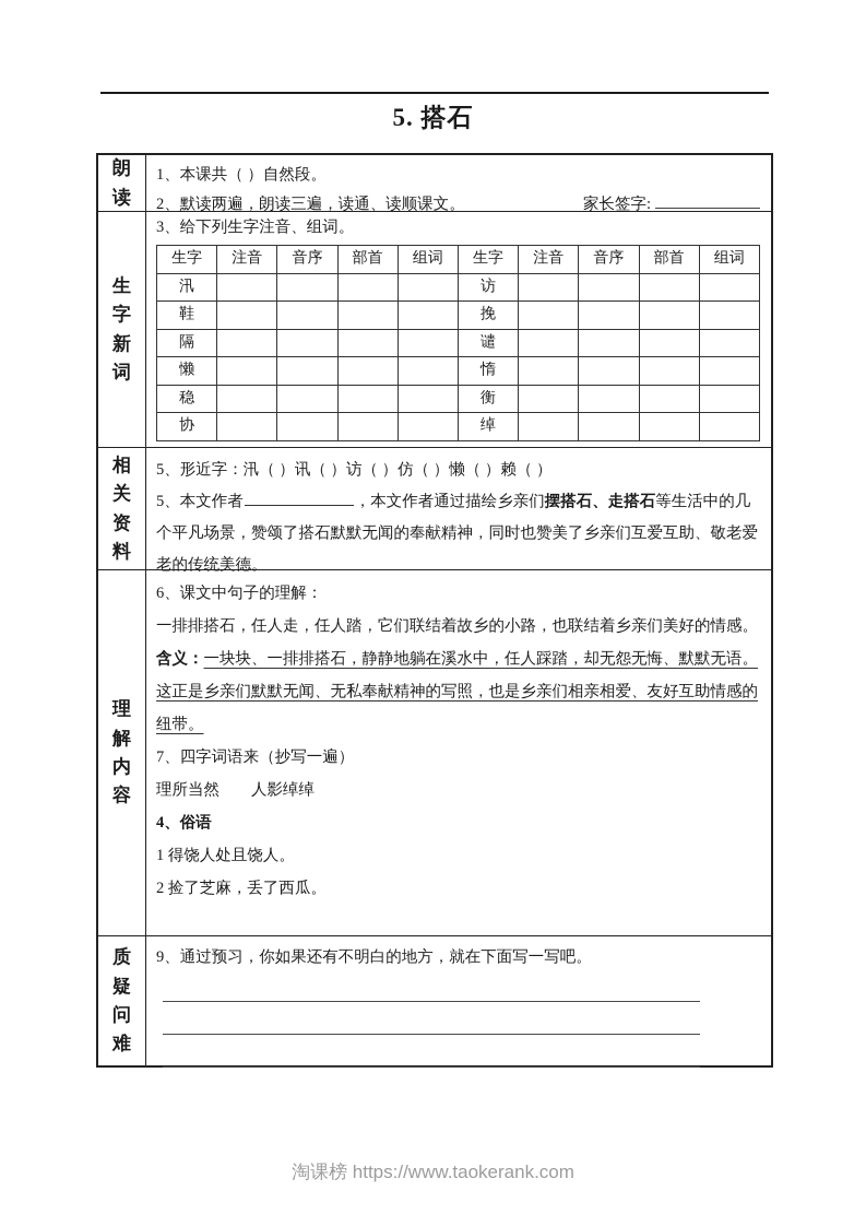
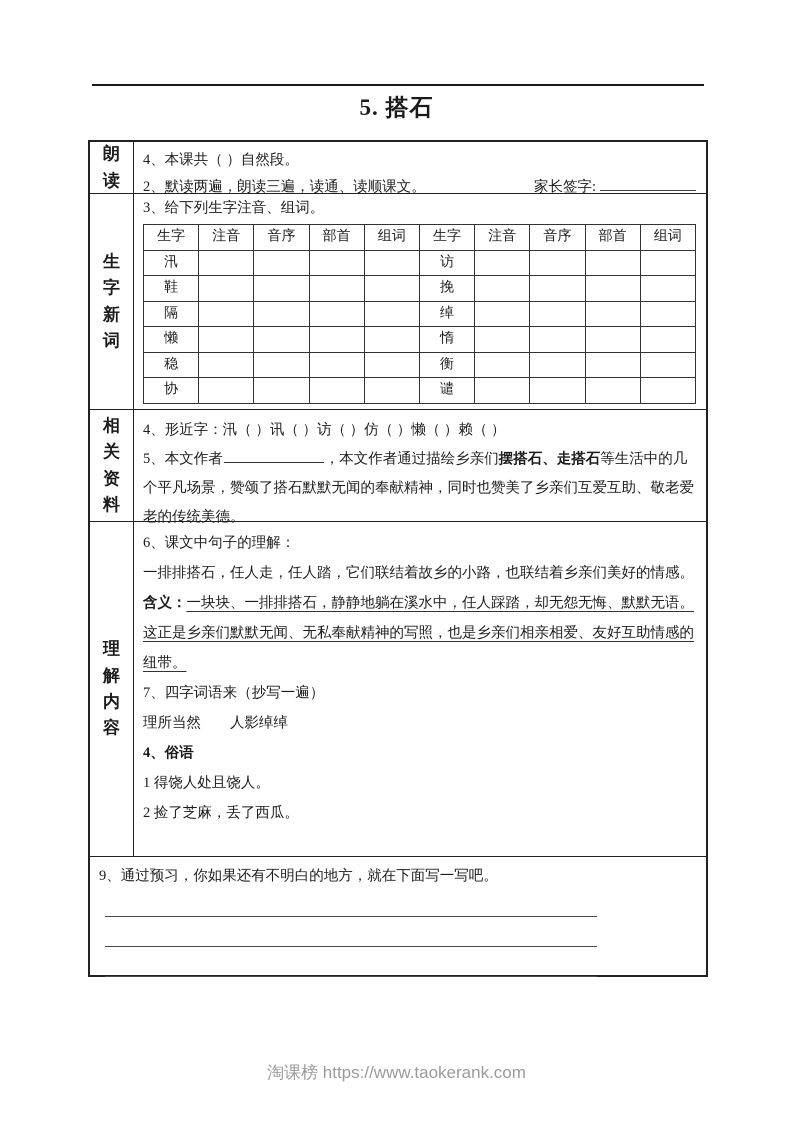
  5. 搭石
  朗读
- 1、本课共（ ）自然段。
+ 4、本课共（ ）自然段。
  2、默读两遍，朗读三遍，读通、读顺课文。
  家长签字:
  生字新词
  3、给下列生字注音、组词。
  生字	注音	音序	部首	组词	生字	注音	音序	部首	组词
  汛					访
  鞋					挽
- 隔					谴
+ 隔					绰
  懒					惰
  稳					衡
- 协					绰
+ 协					谴
  相关资料
- 5、形近字：汛（ ）讯（ ）访（ ）仿（ ）懒（ ）赖（ ）
+ 4、形近字：汛（ ）讯（ ）访（ ）仿（ ）懒（ ）赖（ ）
  5、本文作者 ，本文作者通过描绘乡亲们摆搭石、走搭石等生活中的几个平凡场景，赞颂了搭石默默无闻的奉献精神，同时也赞美了乡亲们互爱互助、敬老爱老的传统美德。
  理解内容
  6、课文中句子的理解：
  一排排搭石，任人走，任人踏，它们联结着故乡的小路，也联结着乡亲们美好的情感。
  含义：一块块、一排排搭石，静静地躺在溪水中，任人踩踏，却无怨无悔、默默无语。这正是乡亲们默默无闻、无私奉献精神的写照，也是乡亲们相亲相爱、友好互助情感的纽带。
  7、四字词语来（抄写一遍）
  理所当然 人影绰绰
  4、俗语
  1 得饶人处且饶人。
  2 捡了芝麻，丢了西瓜。
- 质疑问难
  9、通过预习，你如果还有不明白的地方，就在下面写一写吧。
  淘课榜 https://www.taokerank.com
